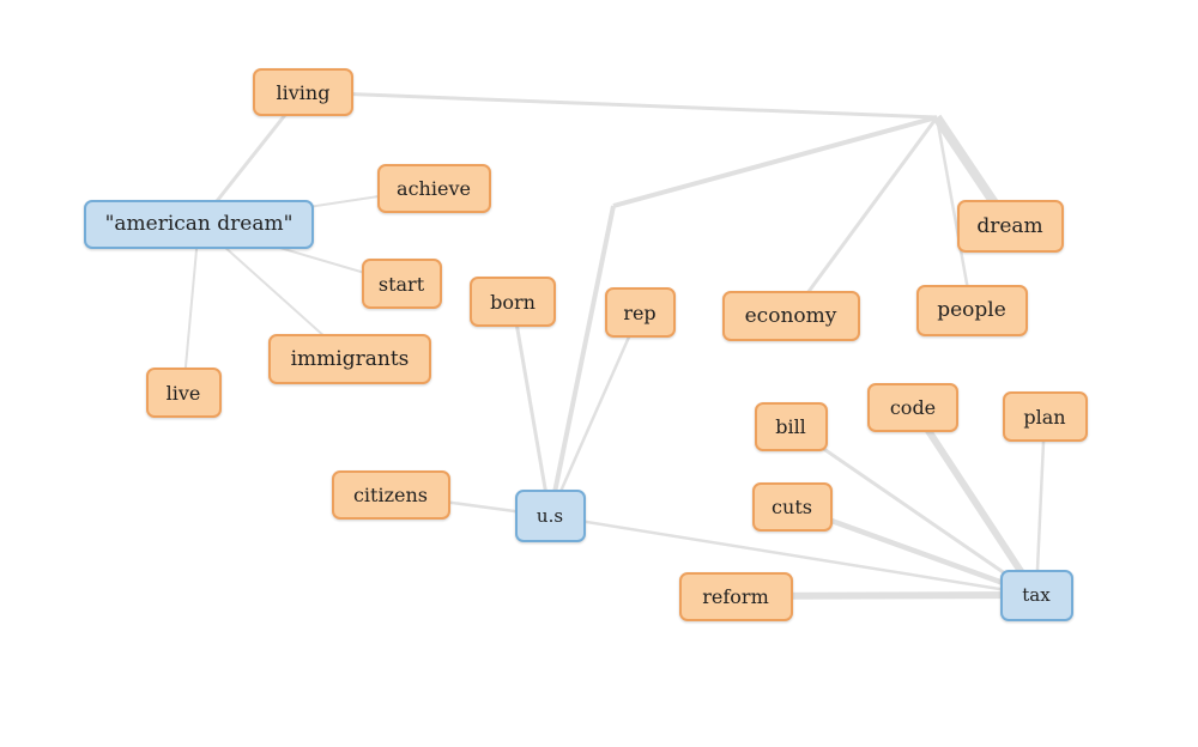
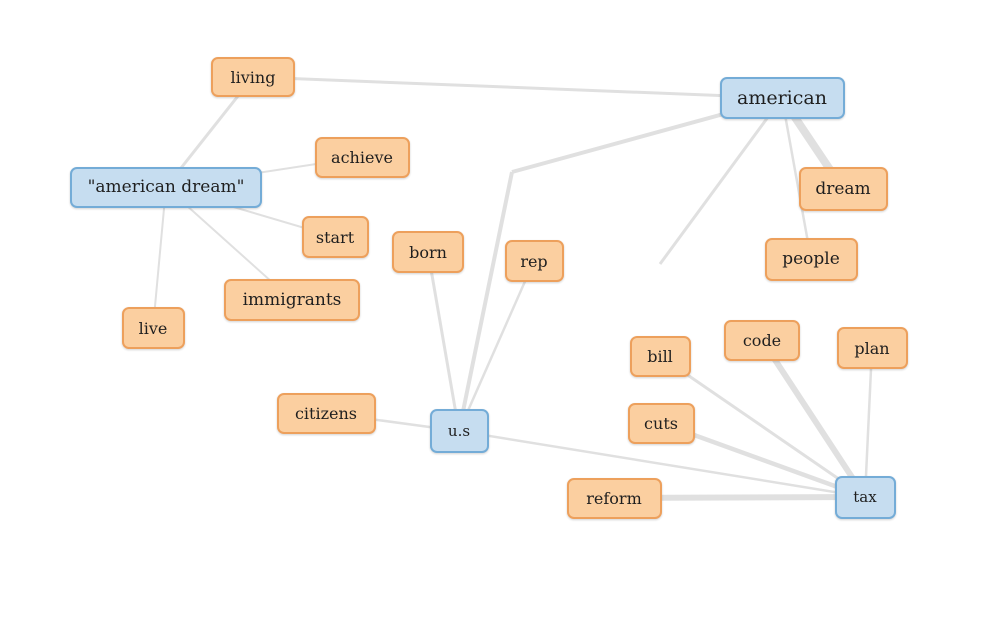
  living
+ american
  achieve
  "american dream"
  dream
  start
  born
  rep
- economy
  people
  immigrants
  live
  bill
  code
  plan
  cuts
  citizens
  u.s
  reform
  tax
